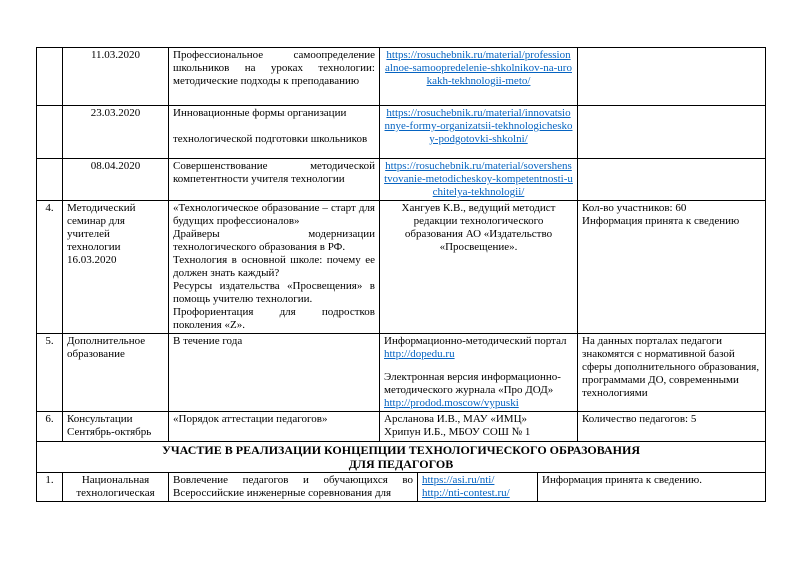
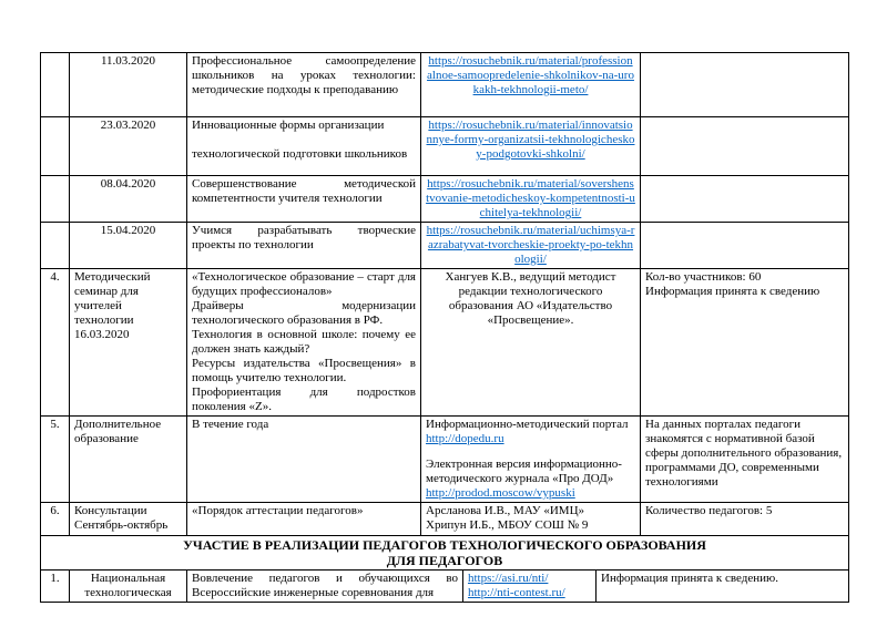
  	11.03.2020	Профессиональное самоопределение школьников на уроках технологии: методические подходы к преподаванию	https://rosuchebnik.ru/material/professionalnoe-samoopredelenie-shkolnikov-na-urokakh-tekhnologii-meto/
  	23.03.2020	Инновационные формы организации технологической подготовки школьников	https://rosuchebnik.ru/material/innovatsionnye-formy-organizatsii-tekhnologicheskoy-podgotovki-shkolni/
  	08.04.2020	Совершенствование методической компетентности учителя технологии	https://rosuchebnik.ru/material/sovershenstvovanie-metodicheskoy-kompetentnosti-uchitelya-tekhnologii/
+ 	15.04.2020	Учимся разрабатывать творческие проекты по технологии	https://rosuchebnik.ru/material/uchimsya-razrabatyvat-tvorcheskie-proekty-po-tekhnologii/
  4.	Методический семинар для учителей технологии 16.03.2020	«Технологическое образование – старт для будущих профессионалов» Драйверы модернизации технологического образования в РФ. Технология в основной школе: почему ее должен знать каждый? Ресурсы издательства «Просвещения» в помощь учителю технологии. Профориентация для подростков поколения «Z».	Хангуев К.В., ведущий методист редакции технологического образования АО «Издательство «Просвещение».	Кол-во участников: 60 Информация принята к сведению
  5.	Дополнительное образование	В течение года	Информационно-методический портал http://dopedu.ru Электронная версия информационно-методического журнала «Про ДОД» http://prodod.moscow/vypuski	На данных порталах педагоги знакомятся с нормативной базой сферы дополнительного образования, программами ДО, современными технологиями
- 6.	Консультации Сентябрь-октябрь	«Порядок аттестации педагогов»	Арсланова И.В., МАУ «ИМЦ» Хрипун И.Б., МБОУ СОШ № 1	Количество педагогов: 5
+ 6.	Консультации Сентябрь-октябрь	«Порядок аттестации педагогов»	Арсланова И.В., МАУ «ИМЦ» Хрипун И.Б., МБОУ СОШ № 9	Количество педагогов: 5
- УЧАСТИЕ В РЕАЛИЗАЦИИ КОНЦЕПЦИИ ТЕХНОЛОГИЧЕСКОГО ОБРАЗОВАНИЯ ДЛЯ ПЕДАГОГОВ
+ УЧАСТИЕ В РЕАЛИЗАЦИИ ПЕДАГОГОВ ТЕХНОЛОГИЧЕСКОГО ОБРАЗОВАНИЯ ДЛЯ ПЕДАГОГОВ
  1.	Национальная технологическая	Вовлечение педагогов и обучающихся во Всероссийские инженерные соревнования для	https://asi.ru/nti/ http://nti-contest.ru/	Информация принята к сведению.
